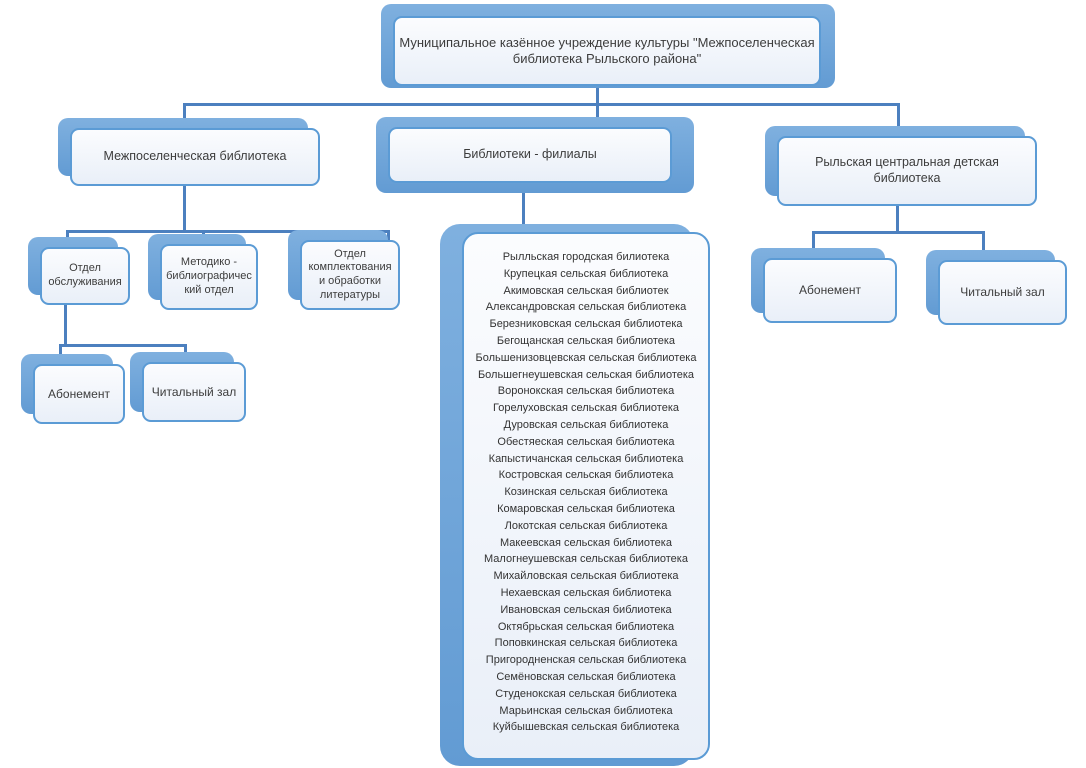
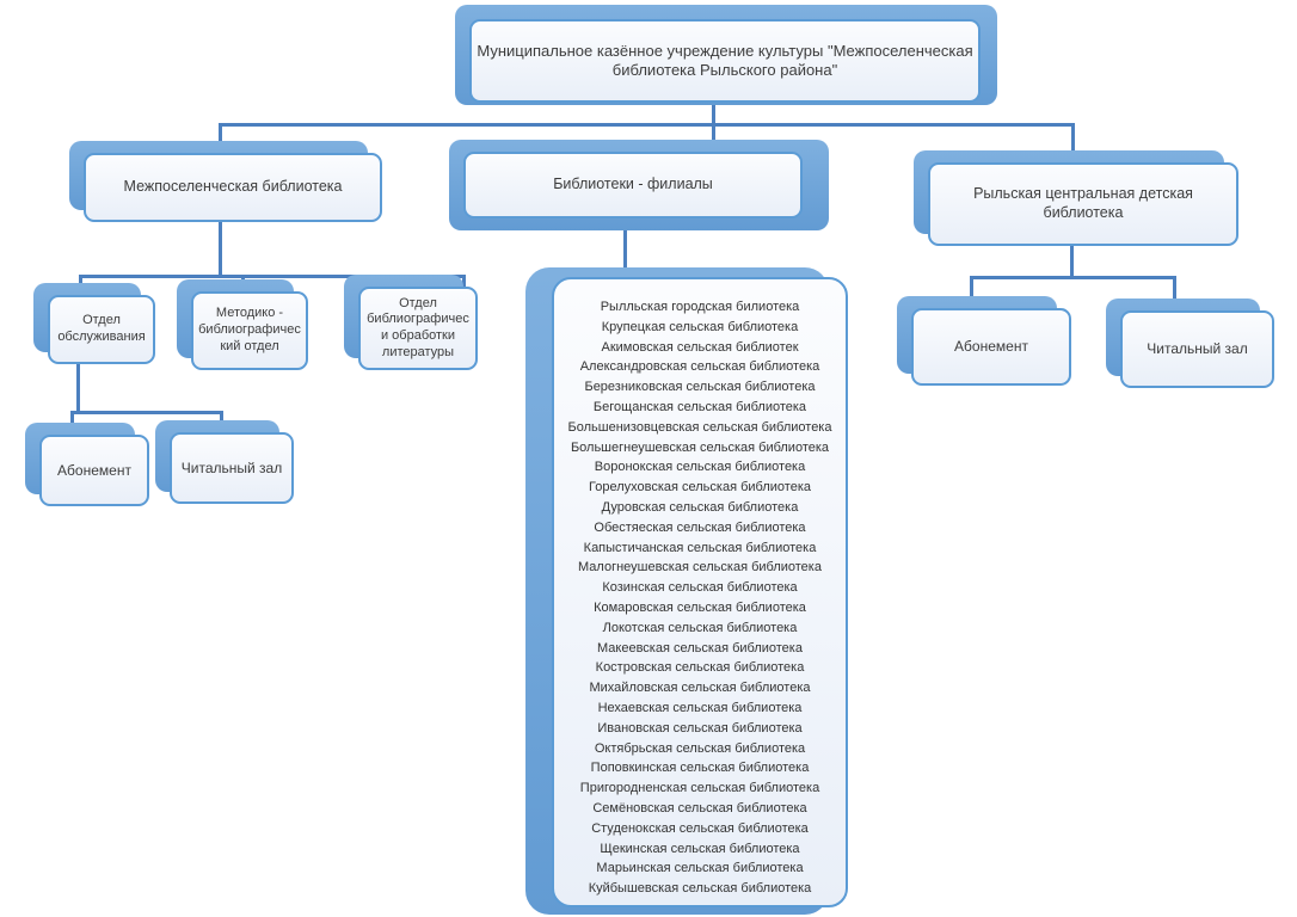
  Муниципальное казённое учреждение культуры "Межпоселенческая библиотека Рыльского района"
  Межпоселенческая библиотека
  Библиотеки - филиалы
  Рыльская центральная детская библиотека
  Отдел обслуживания
  Методико - библиографичес кий отдел
- Отдел комплектования и обработки литературы
+ Отдел библиографичес и обработки литературы
  Абонемент
  Читальный зал
  Абонемент
  Читальный зал
  Рылльская городская билиотека
  Крупецкая сельская библиотека
  Акимовская сельская библиотек
  Александровская сельская библиотека
  Березниковская сельская библиотека
  Бегощанская сельская библиотека
  Большенизовцевская сельская библиотека
  Большегнеушевская сельская библиотека
  Воронокская сельская библиотека
  Горелуховская сельская библиотека
  Дуровская сельская библиотека
  Обестяеская сельская библиотека
  Капыстичанская сельская библиотека
- Костровская сельская библиотека
+ Малогнеушевская сельская библиотека
  Козинская сельская библиотека
  Комаровская сельская библиотека
  Локотская сельская библиотека
  Макеевская сельская библиотека
- Малогнеушевская сельская библиотека
+ Костровская сельская библиотека
  Михайловская сельская библиотека
  Нехаевская сельская библиотека
  Ивановская сельская библиотека
  Октябрьская сельская библиотека
  Поповкинская сельская библиотека
  Пригородненская сельская библиотека
  Семёновская сельская библиотека
  Студенокская сельская библиотека
+ Щекинская сельская библиотека
  Марьинская сельская библиотека
  Куйбышевская сельская библиотека
